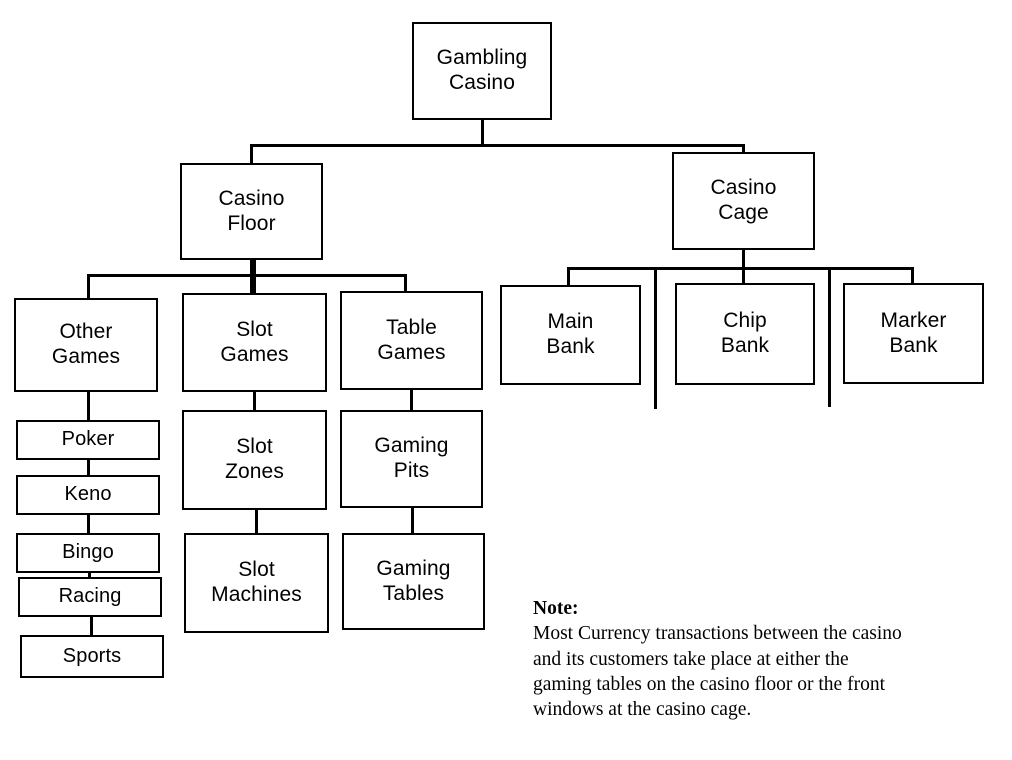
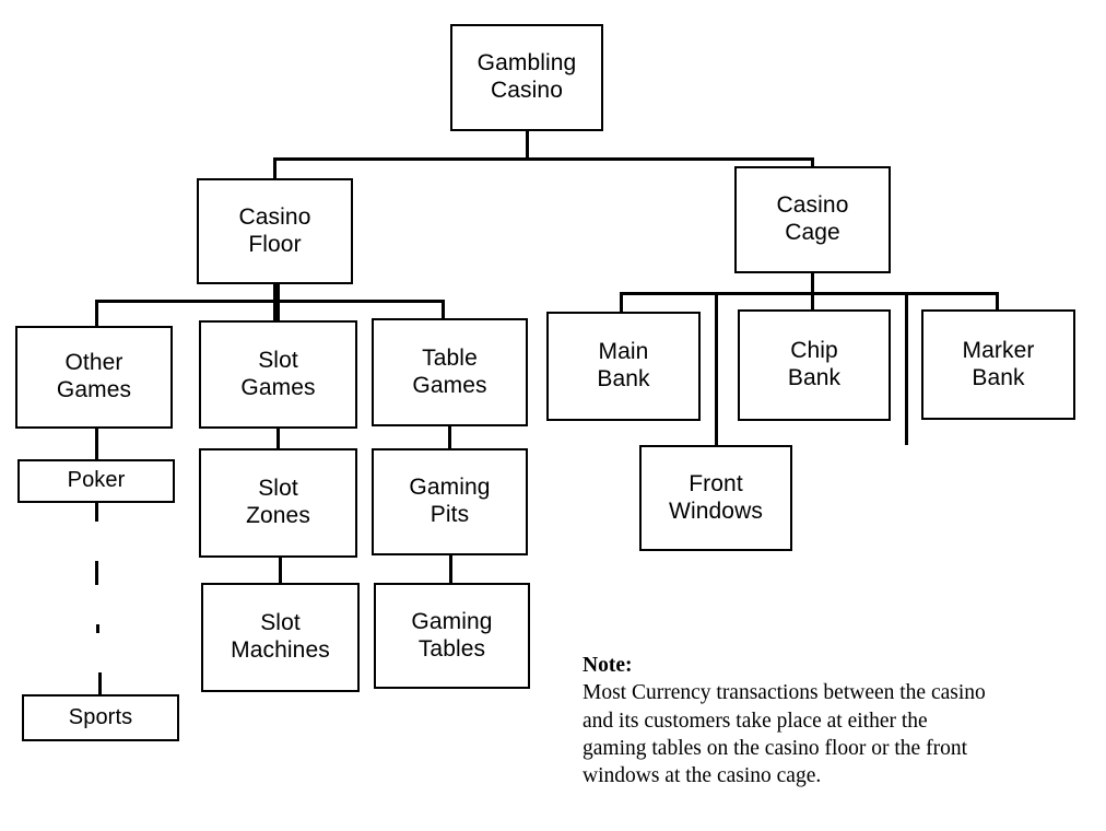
  Gambling
  Casino
  Casino
  Floor
  Casino
  Cage
  Other
  Games
  Slot
  Games
  Table
  Games
  Main
  Bank
  Chip
  Bank
  Marker
  Bank
  Poker
- Keno
- Bingo
- Racing
  Sports
  Slot
  Zones
  Slot
  Machines
  Gaming
  Pits
  Gaming
  Tables
+ Front
+ Windows
  Note:
  Most Currency transactions between the casino
  and its customers take place at either the
  gaming tables on the casino floor or the front
  windows at the casino cage.
